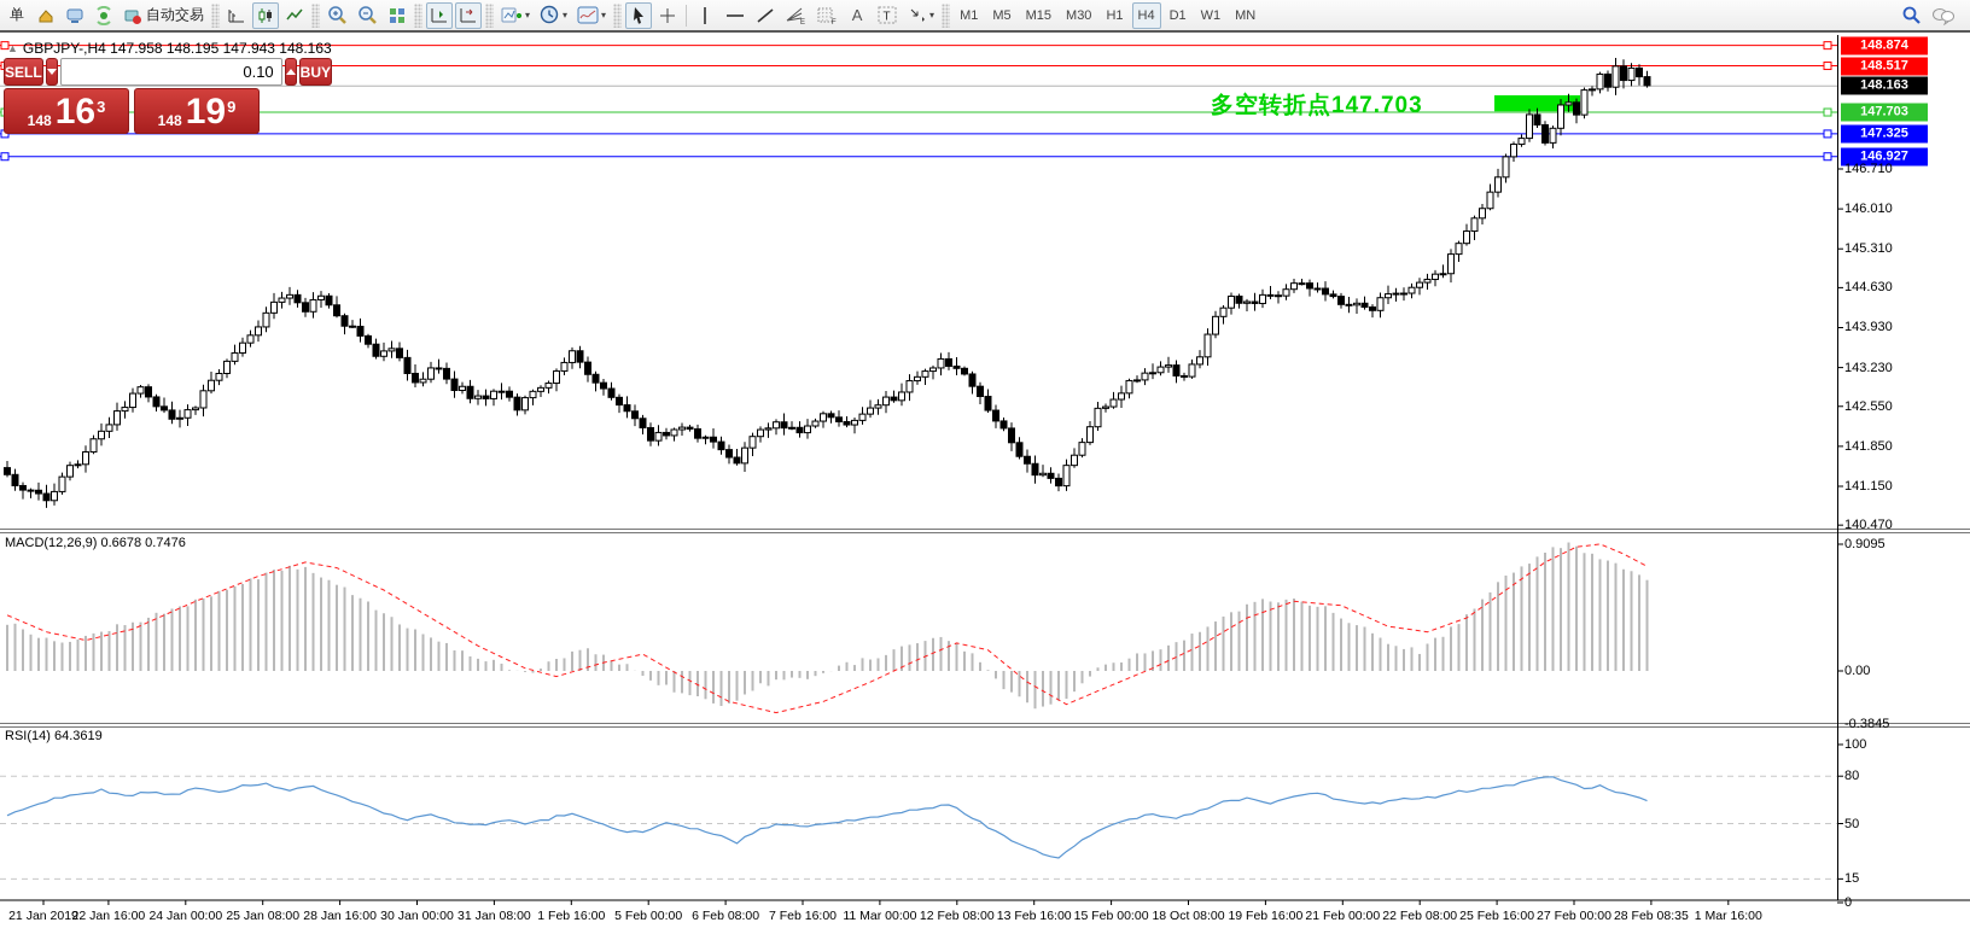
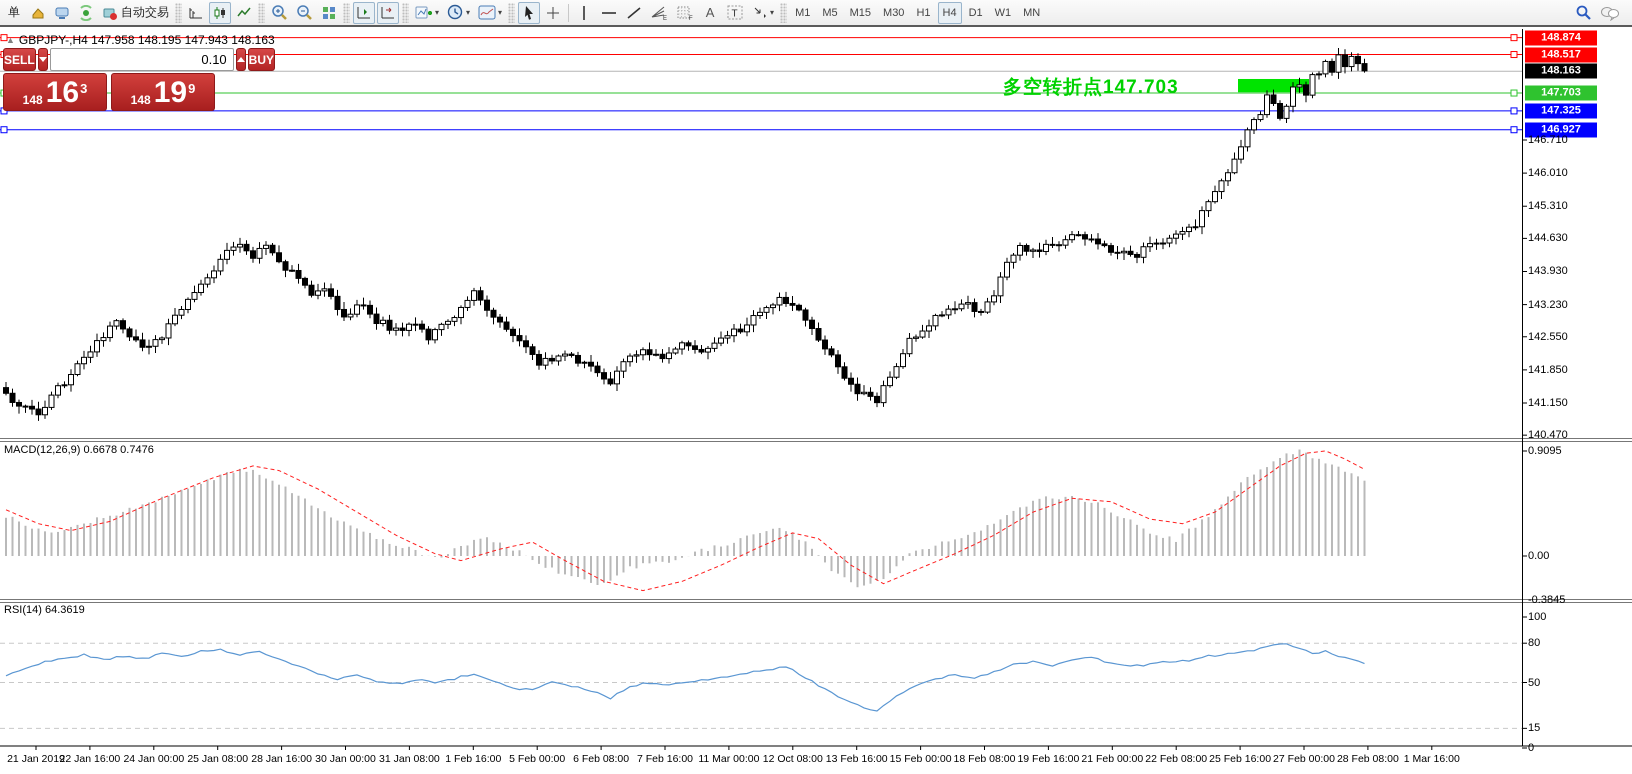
  单
  自动交易
  ▾
  ▾
  ▾
  A
  T
  ▾
  M1
  M5
  M15
  M30
  H1
  H4
  D1
  W1
  MN
  ▲
  GBPJPY-,H4 147.958 148.195 147.943 148.163
  MACD(12,26,9) 0.6678 0.7476
  RSI(14) 64.3619
  多空转折点147.703
  SELL
  0.10
  BUY
  148
  16
  3
  148
  19
  9
  148.874
  148.517
  148.163
  147.703
  147.325
  146.927
  146.710
  146.010
  145.310
  144.630
  143.930
  143.230
  142.550
  141.850
  141.150
  140.470
  0.9095
  0.00
  -0.3845
  100
  80
  50
  15
  0
  21 Jan 2019
  22 Jan 16:00
  24 Jan 00:00
  25 Jan 08:00
  28 Jan 16:00
  30 Jan 00:00
  31 Jan 08:00
  1 Feb 16:00
  5 Feb 00:00
  6 Feb 08:00
  7 Feb 16:00
  11 Mar 00:00
- 12 Feb 08:00
+ 12 Oct 08:00
  13 Feb 16:00
  15 Feb 00:00
- 18 Oct 08:00
+ 18 Feb 08:00
  19 Feb 16:00
  21 Feb 00:00
  22 Feb 08:00
  25 Feb 16:00
  27 Feb 00:00
- 28 Feb 08:35
+ 28 Feb 08:00
  1 Mar 16:00
